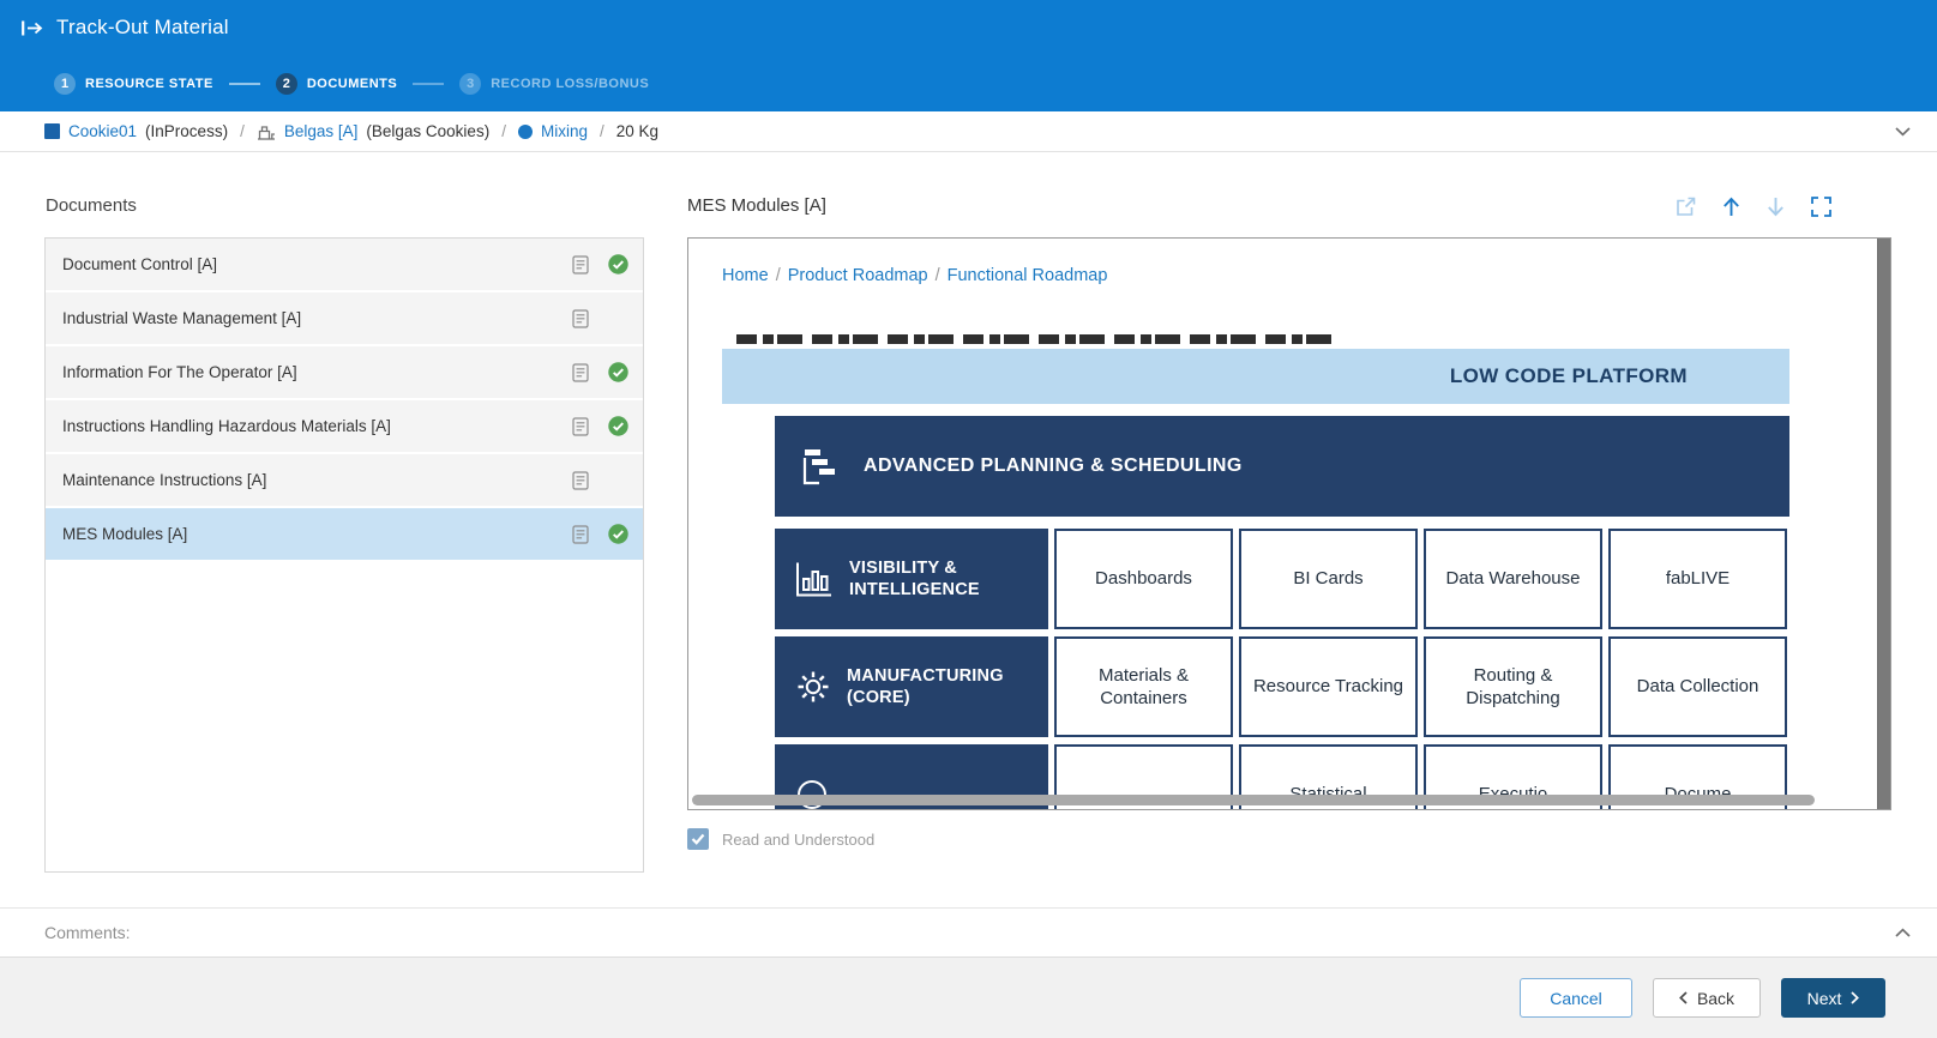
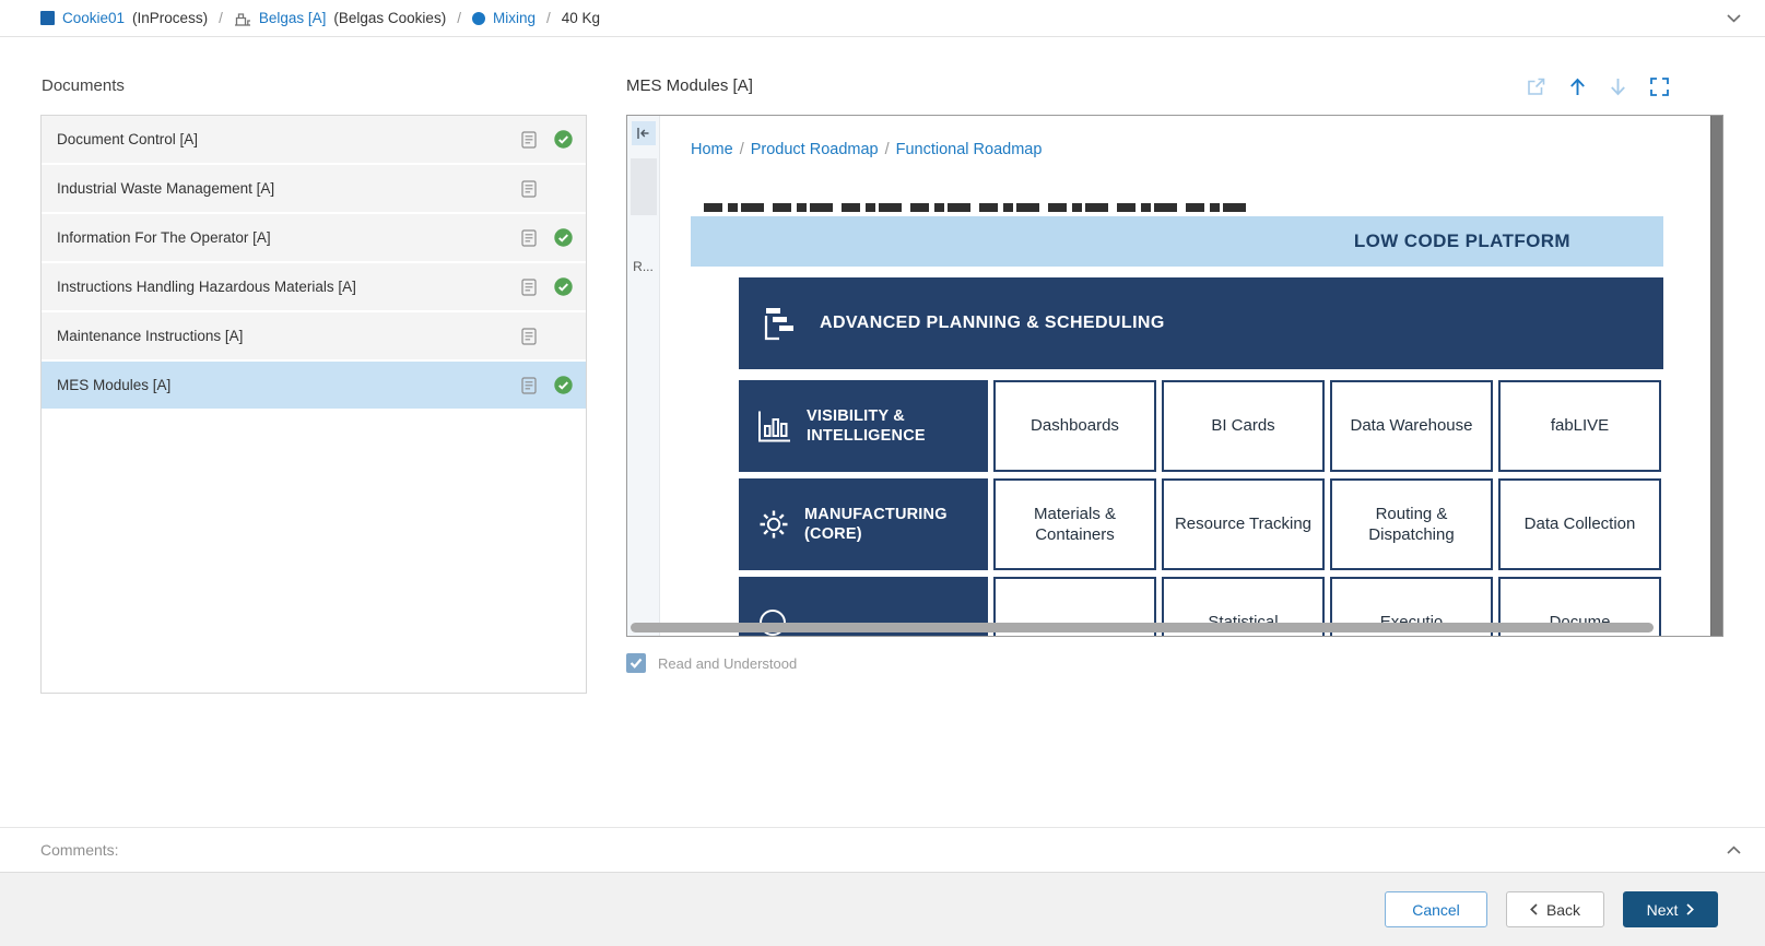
- Track-Out Material
- 1
- RESOURCE STATE
- 2
- DOCUMENTS
- 3
- RECORD LOSS/BONUS
  Cookie01
  (InProcess)
  /
  Belgas [A]
  (Belgas Cookies)
  /
  Mixing
  /
- 20 Kg
+ 40 Kg
  Documents
  Document Control [A]
  Industrial Waste Management [A]
  Information For The Operator [A]
  Instructions Handling Hazardous Materials [A]
  Maintenance Instructions [A]
  MES Modules [A]
  MES Modules [A]
+ R...
  Home / Product Roadmap / Functional Roadmap
  LOW CODE PLATFORM
  ADVANCED PLANNING & SCHEDULING
  VISIBILITY & INTELLIGENCE
  Dashboards
  BI Cards
  Data Warehouse
  fabLIVE
  MANUFACTURING (CORE)
  Materials & Containers
  Resource Tracking
  Routing & Dispatching
  Data Collection
  Read and Understood
  Comments:
  Cancel
  Back
  Next
